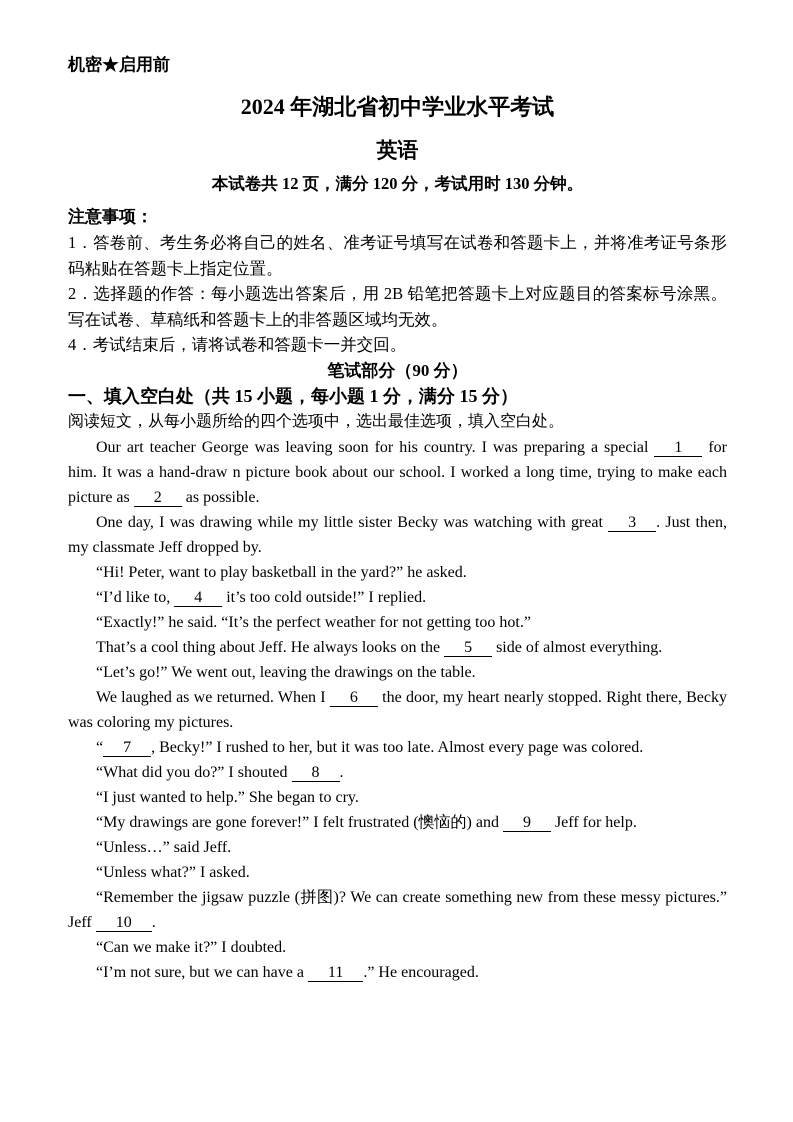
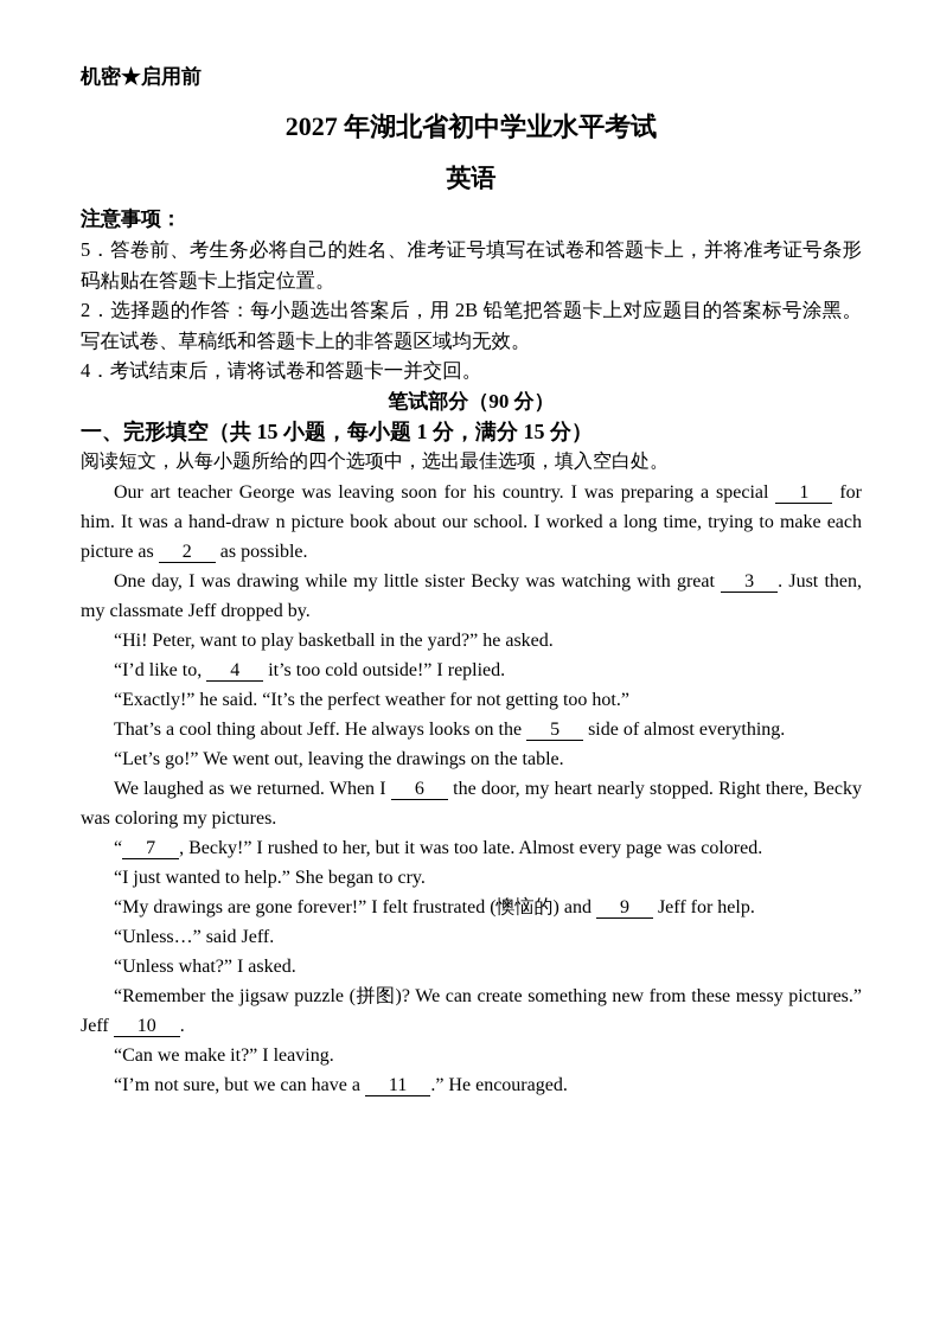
  机密★启用前
- 2024 年湖北省初中学业水平考试
+ 2027 年湖北省初中学业水平考试
  英语
- 本试卷共 12 页，满分 120 分，考试用时 130 分钟。
  注意事项：
- 1．答卷前、考生务必将自己的姓名、准考证号填写在试卷和答题卡上，并将准考证号条形码粘贴在答题卡上指定位置。
+ 5．答卷前、考生务必将自己的姓名、准考证号填写在试卷和答题卡上，并将准考证号条形码粘贴在答题卡上指定位置。
  2．选择题的作答：每小题选出答案后，用 2B 铅笔把答题卡上对应题目的答案标号涂黑。写在试卷、草稿纸和答题卡上的非答题区域均无效。
  4．考试结束后，请将试卷和答题卡一并交回。
  笔试部分（90 分）
- 一、填入空白处（共 15 小题，每小题 1 分，满分 15 分）
+ 一、完形填空（共 15 小题，每小题 1 分，满分 15 分）
  阅读短文，从每小题所给的四个选项中，选出最佳选项，填入空白处。
  Our art teacher George was leaving soon for his country. I was preparing a special 1 for him. It was a hand-draw n picture book about our school. I worked a long time, trying to make each picture as 2 as possible.
  One day, I was drawing while my little sister Becky was watching with great 3 . Just then, my classmate Jeff dropped by.
  “Hi! Peter, want to play basketball in the yard?” he asked.
  “I’d like to, 4 it’s too cold outside!” I replied.
  “Exactly!” he said. “It’s the perfect weather for not getting too hot.”
  That’s a cool thing about Jeff. He always looks on the 5 side of almost everything.
  “Let’s go!” We went out, leaving the drawings on the table.
  We laughed as we returned. When I 6 the door, my heart nearly stopped. Right there, Becky was coloring my pictures.
  “ 7 , Becky!” I rushed to her, but it was too late. Almost every page was colored.
- “What did you do?” I shouted 8 .
  “I just wanted to help.” She began to cry.
  “My drawings are gone forever!” I felt frustrated (懊恼的) and 9 Jeff for help.
  “Unless…” said Jeff.
  “Unless what?” I asked.
  “Remember the jigsaw puzzle (拼图)? We can create something new from these messy pictures.” Jeff 10 .
- “Can we make it?” I doubted.
+ “Can we make it?” I leaving.
  “I’m not sure, but we can have a 11 .” He encouraged.
